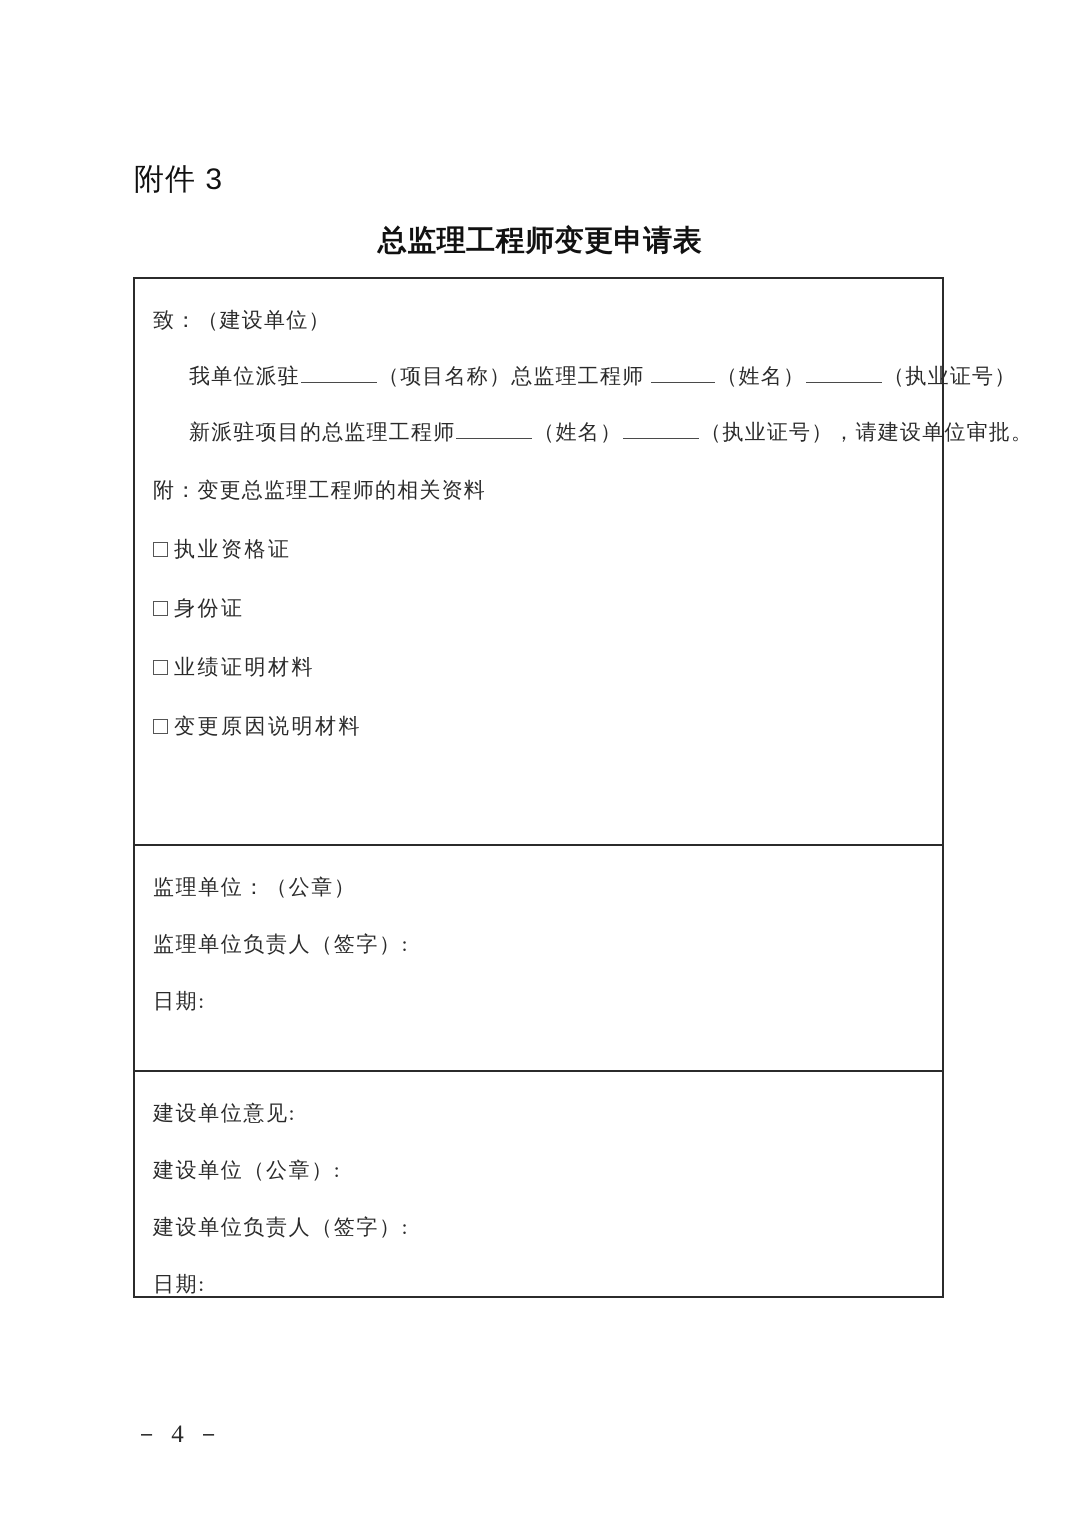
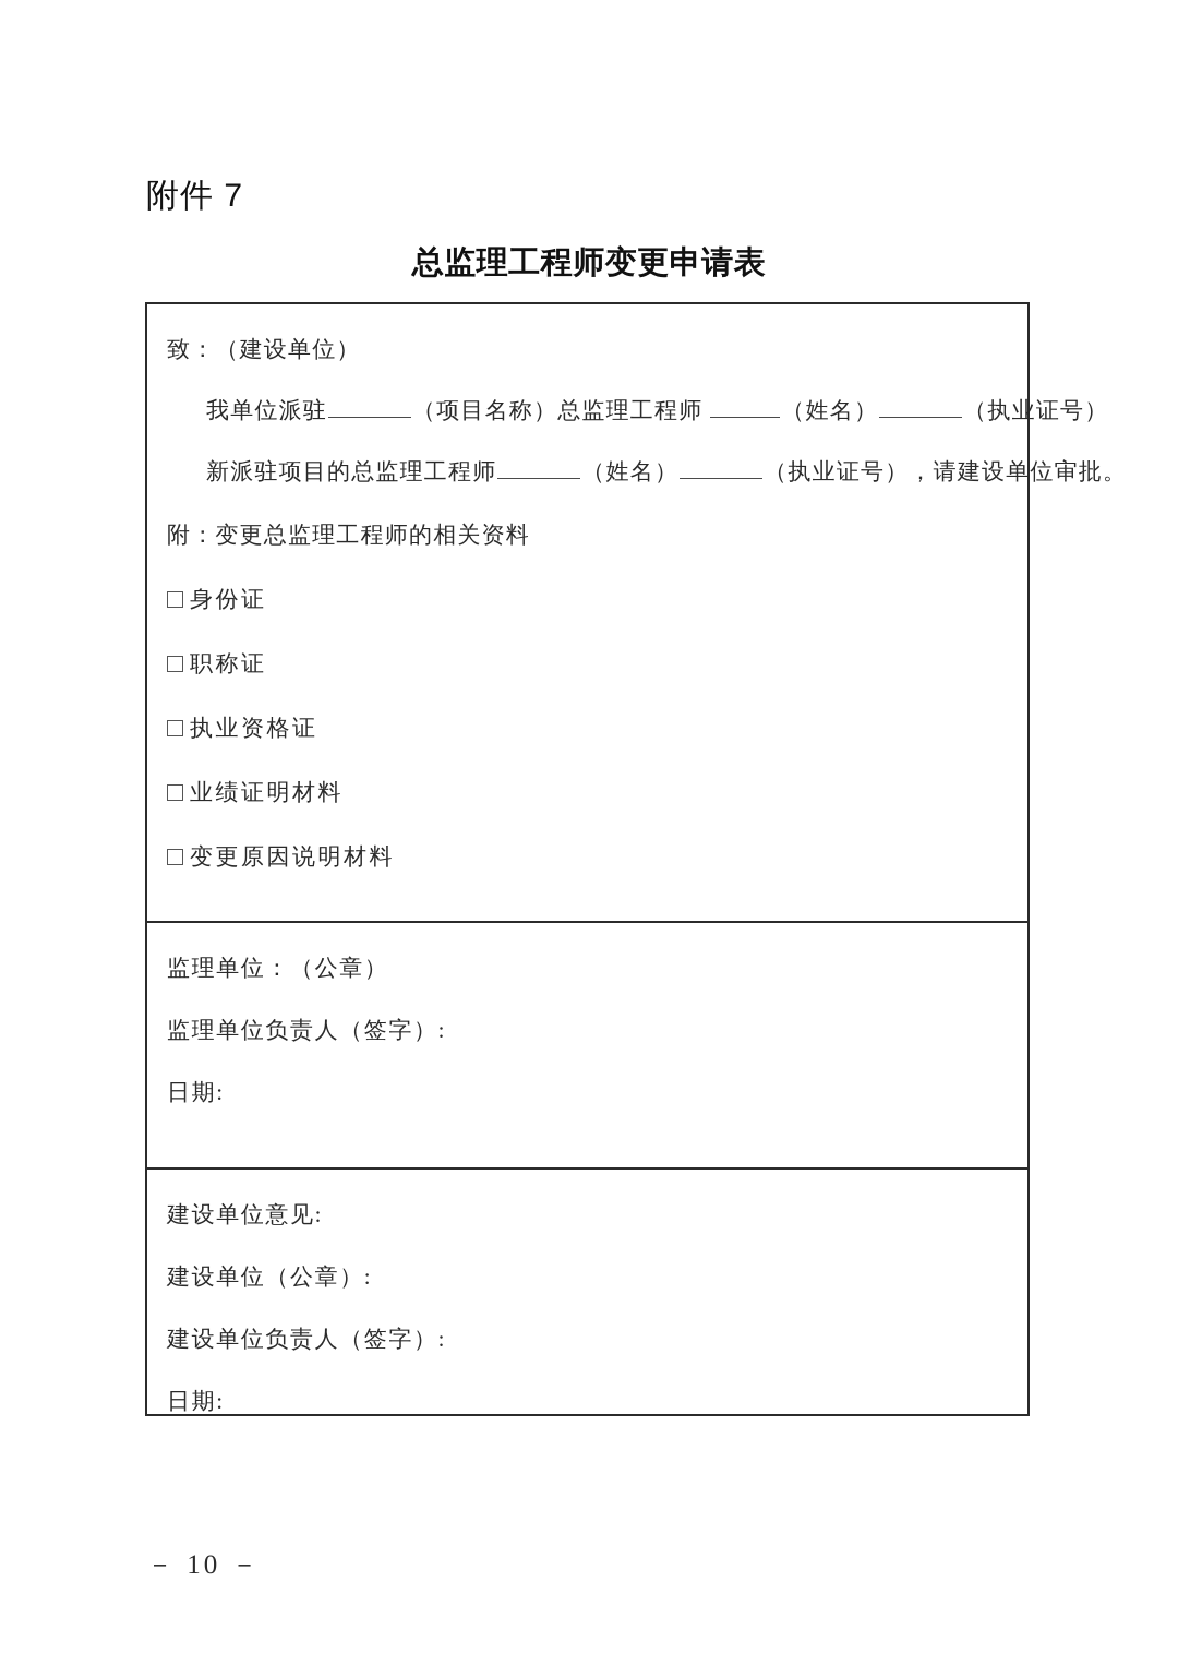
- 附件 3
+ 附件 7
  总监理工程师变更申请表
  致：（建设单位）
  我单位派驻 （项目名称）总监理工程师 （姓名） （执业证号）
  新派驻项目的总监理工程师 （姓名） （执业证号），请建设单位审批。
  附：变更总监理工程师的相关资料
- 执业资格证
+ 身份证
+ 职称证
- 身份证
+ 执业资格证
  业绩证明材料
  变更原因说明材料
  监理单位：（公章）
  监理单位负责人（签字）:
  日期:
  建设单位意见:
  建设单位（公章）:
  建设单位负责人（签字）:
  日期:
- － 4 －
+ － 10 －
